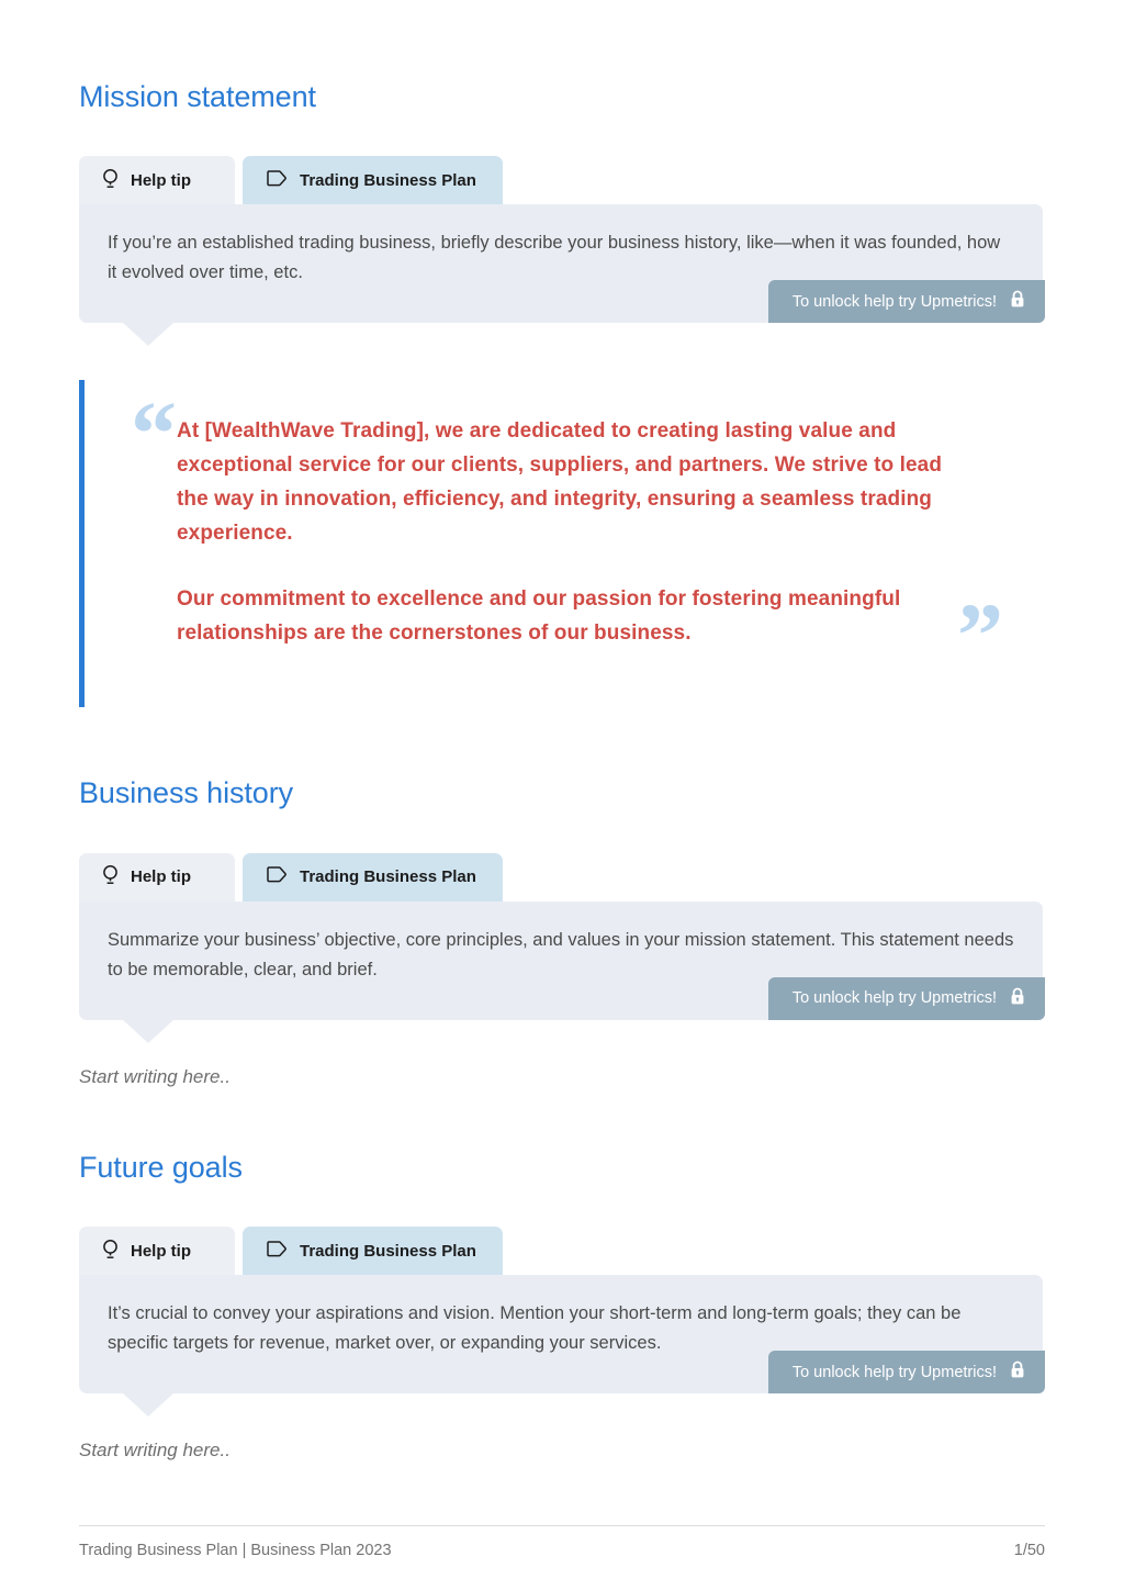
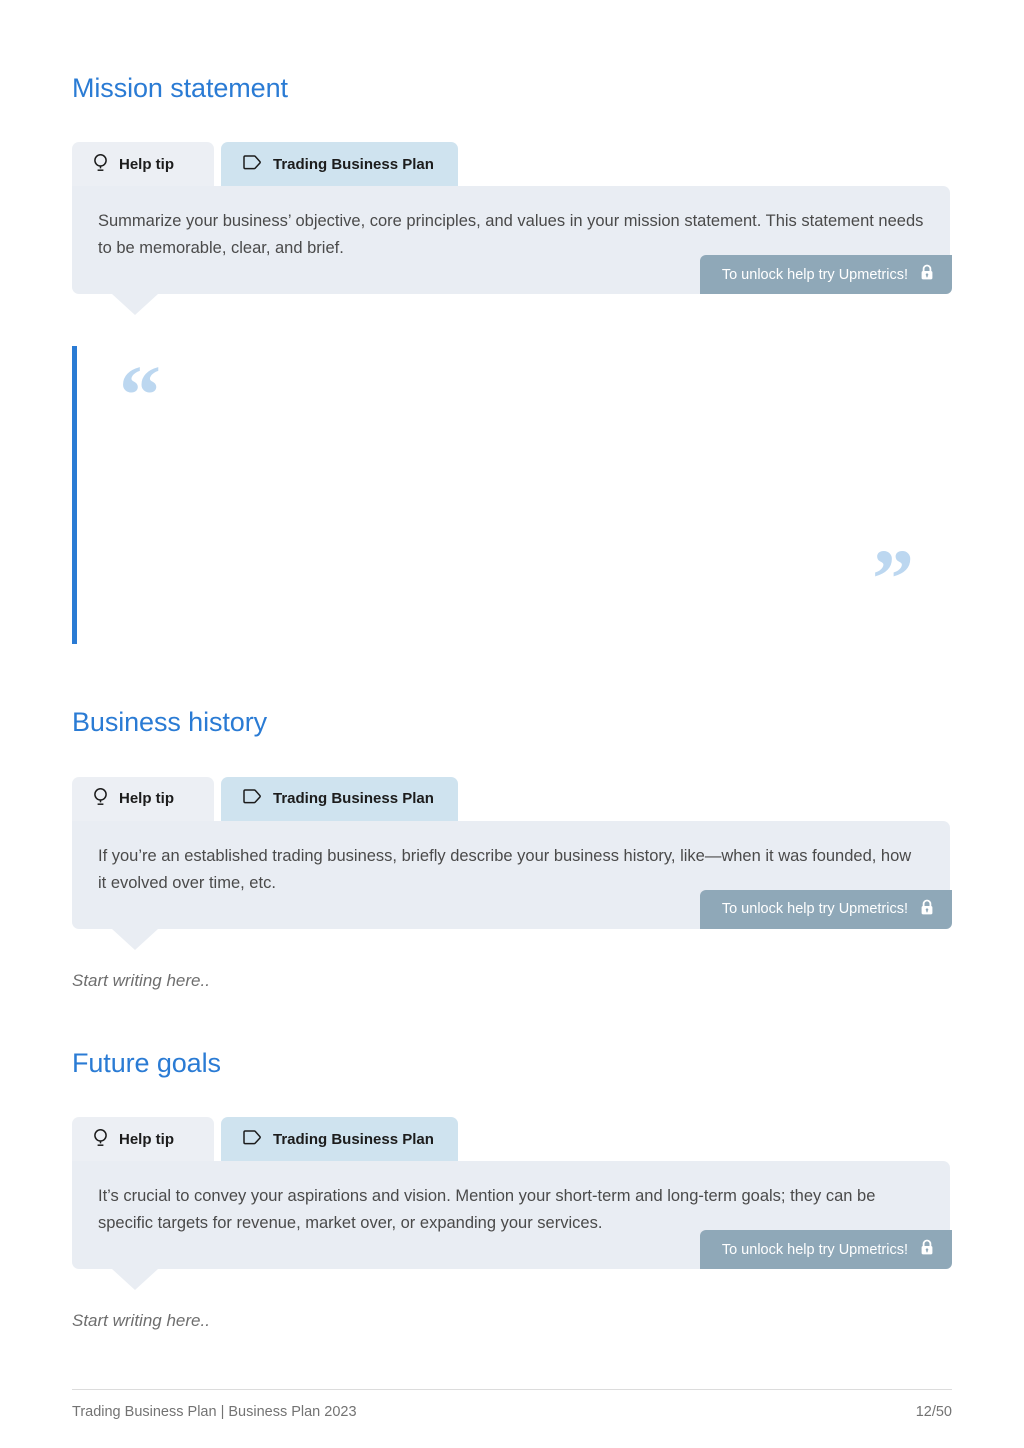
  Mission statement
  Help tip
  Trading Business Plan
- If you’re an established trading business, briefly describe your business history, like—when it was founded, how it evolved over time, etc.
+ Summarize your business’ objective, core principles, and values in your mission statement. This statement needs to be memorable, clear, and brief.
  To unlock help try Upmetrics!
  “
- At [WealthWave Trading], we are dedicated to creating lasting value and exceptional service for our clients, suppliers, and partners. We strive to lead the way in innovation, efficiency, and integrity, ensuring a seamless trading experience.
- Our commitment to excellence and our passion for fostering meaningful relationships are the cornerstones of our business.
  ”
  Business history
  Help tip
  Trading Business Plan
- Summarize your business’ objective, core principles, and values in your mission statement. This statement needs to be memorable, clear, and brief.
+ If you’re an established trading business, briefly describe your business history, like—when it was founded, how it evolved over time, etc.
  To unlock help try Upmetrics!
  Start writing here..
  Future goals
  Help tip
  Trading Business Plan
  It’s crucial to convey your aspirations and vision. Mention your short-term and long-term goals; they can be specific targets for revenue, market over, or expanding your services.
  To unlock help try Upmetrics!
  Start writing here..
  Trading Business Plan | Business Plan 2023
- 1/50
+ 12/50
